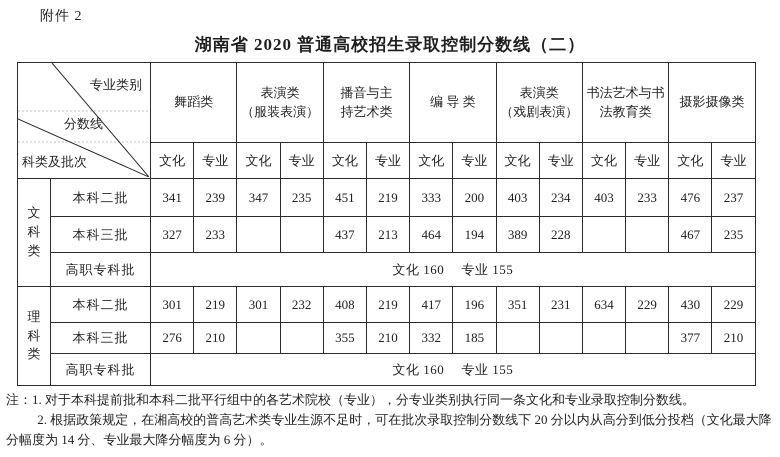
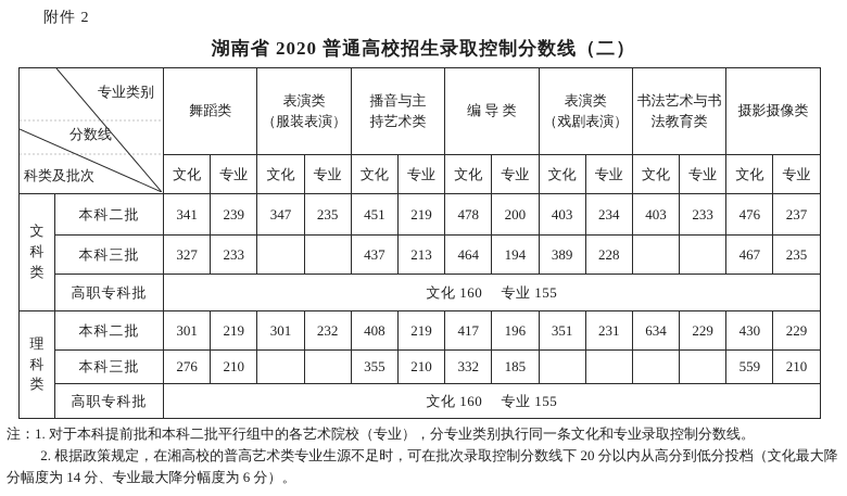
  附件 2
  湖南省 2020 普通高校招生录取控制分数线（二）
  专业类别 分数线 科类及批次	舞蹈类	表演类 （服装表演）	播音与主 持艺术类	编 导 类	表演类 （戏剧表演）	书法艺术与书 法教育类	摄影摄像类
  文化	专业	文化	专业	文化	专业	文化	专业	文化	专业	文化	专业	文化	专业
- 文 科 类	本科二批	341	239	347	235	451	219	333	200	403	234	403	233	476	237
+ 文 科 类	本科二批	341	239	347	235	451	219	478	200	403	234	403	233	476	237
  本科三批	327	233			437	213	464	194	389	228			467	235
  高职专科批	文化 160 专业 155
  理 科 类	本科二批	301	219	301	232	408	219	417	196	351	231	634	229	430	229
- 本科三批	276	210			355	210	332	185					377	210
+ 本科三批	276	210			355	210	332	185					559	210
  高职专科批	文化 160 专业 155
  注：1. 对于本科提前批和本科二批平行组中的各艺术院校（专业），分专业类别执行同一条文化和专业录取控制分数线。
  2. 根据政策规定，在湘高校的普高艺术类专业生源不足时，可在批次录取控制分数线下 20 分以内从高分到低分投档（文化最大降分幅度为 14 分、专业最大降分幅度为 6 分）。
